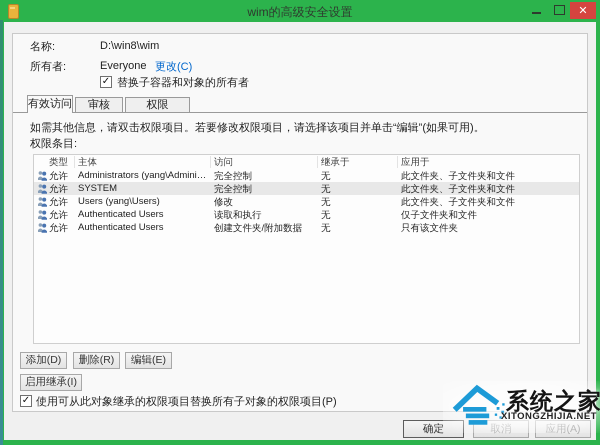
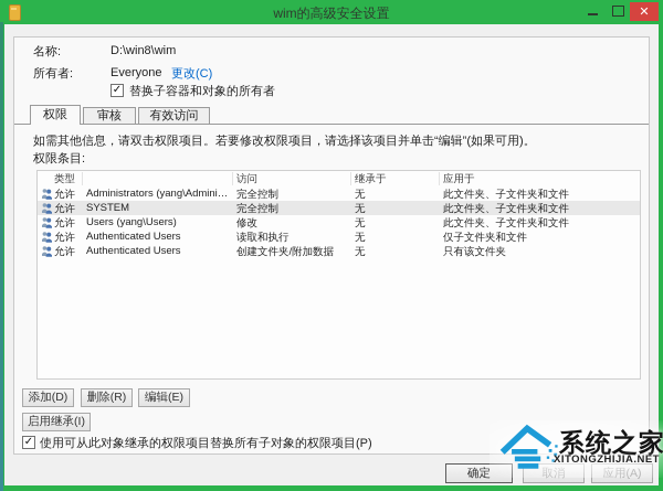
  wim的高级安全设置
  ✕
  名称:
  D:\win8\wim
  所有者:
  Everyone
  更改(C)
  ✓
  替换子容器和对象的所有者
- 有效访问
+ 权限
  审核
- 权限
+ 有效访问
  如需其他信息，请双击权限项目。若要修改权限项目，请选择该项目并单击“编辑”(如果可用)。
  权限条目:
  类型
- 主体
  访问
  继承于
  应用于
  允许
  Administrators (yang\Administra
  完全控制
  无
  此文件夹、子文件夹和文件
  允许
  SYSTEM
  完全控制
  无
  此文件夹、子文件夹和文件
  允许
  Users (yang\Users)
  修改
  无
  此文件夹、子文件夹和文件
  允许
  Authenticated Users
  读取和执行
  无
  仅子文件夹和文件
  允许
  Authenticated Users
  创建文件夹/附加数据
  无
  只有该文件夹
  添加(D)
  删除(R)
  编辑(E)
  启用继承(I)
  ✓
  使用可从此对象继承的权限项目替换所有子对象的权限项目(P)
  确定
  系统之家
  XITONGZHIJIA.NET
